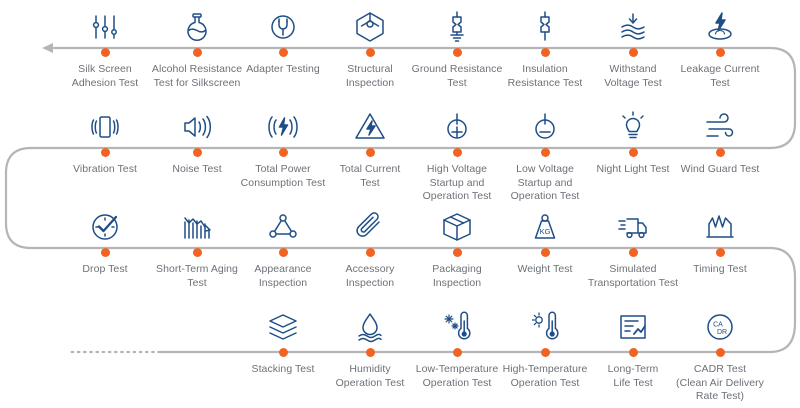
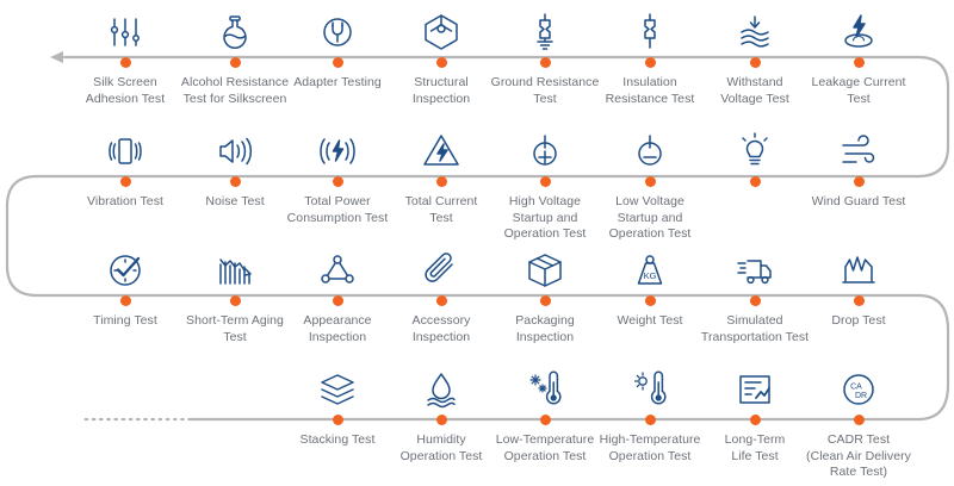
  Silk Screen
  Adhesion Test
  Alcohol Resistance
  Test for Silkscreen
  Adapter Testing
  Structural
  Inspection
  Ground Resistance
  Test
  Insulation
  Resistance Test
  Withstand
  Voltage Test
  Leakage Current
  Test
  Vibration Test
  Noise Test
  Total Power
  Consumption Test
  Total Current
  Test
  High Voltage
  Startup and
  Operation Test
  Low Voltage
  Startup and
  Operation Test
- Night Light Test
  Wind Guard Test
- Drop Test
+ Timing Test
  Short-Term Aging
  Test
  Appearance
  Inspection
  Accessory
  Inspection
  Packaging
  Inspection
  KG
  Weight Test
  Simulated
  Transportation Test
- Timing Test
+ Drop Test
  Stacking Test
  Humidity
  Operation Test
  Low-Temperature
  Operation Test
  High-Temperature
  Operation Test
  Long-Term
  Life Test
  CADR Test
  (Clean Air Delivery
  Rate Test)
